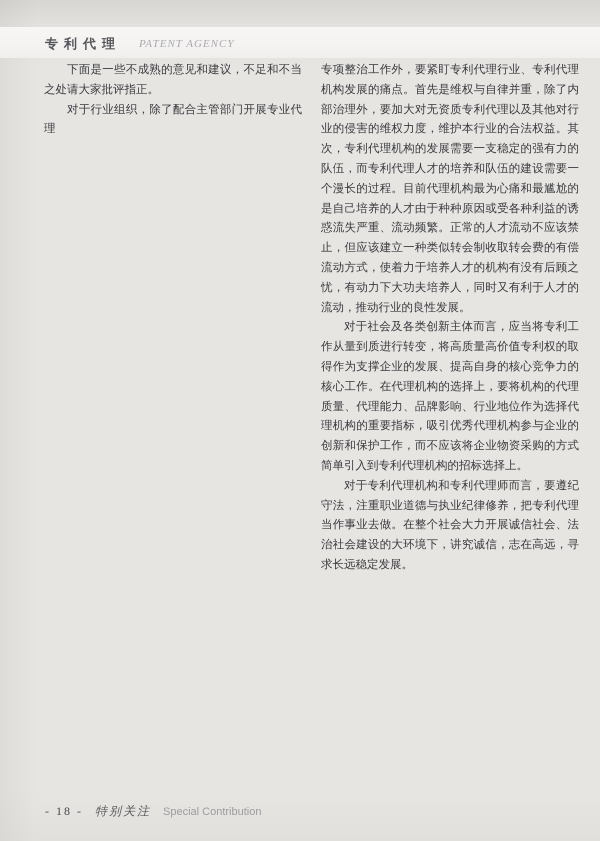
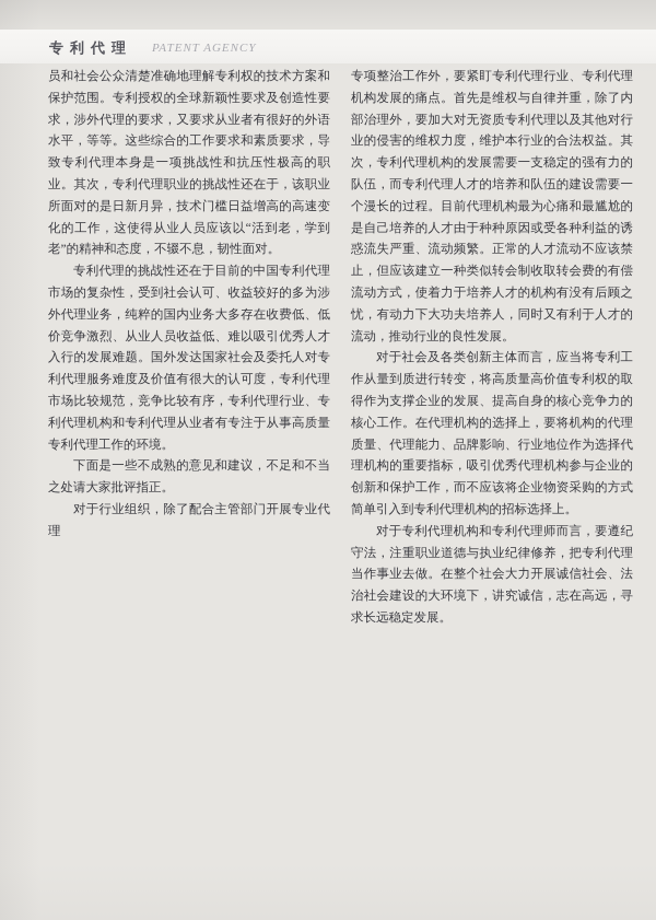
  专利代理
  PATENT AGENCY
+ 员和社会公众清楚准确地理解专利权的技术方案和保护范围。专利授权的全球新颖性要求及创造性要求，涉外代理的要求，又要求从业者有很好的外语水平，等等。这些综合的工作要求和素质要求，导致专利代理本身是一项挑战性和抗压性极高的职业。其次，专利代理职业的挑战性还在于，该职业所面对的是日新月异，技术门槛日益增高的高速变化的工作，这使得从业人员应该以“活到老，学到老”的精神和态度，不辍不息，韧性面对。
+ 专利代理的挑战性还在于目前的中国专利代理市场的复杂性，受到社会认可、收益较好的多为涉外代理业务，纯粹的国内业务大多存在收费低、低价竞争激烈、从业人员收益低、难以吸引优秀人才入行的发展难题。国外发达国家社会及委托人对专利代理服务难度及价值有很大的认可度，专利代理市场比较规范，竞争比较有序，专利代理行业、专利代理机构和专利代理从业者有专注于从事高质量专利代理工作的环境。
  下面是一些不成熟的意见和建议，不足和不当之处请大家批评指正。
  对于行业组织，除了配合主管部门开展专业代理
  专项整治工作外，要紧盯专利代理行业、专利代理机构发展的痛点。首先是维权与自律并重，除了内部治理外，要加大对无资质专利代理以及其他对行业的侵害的维权力度，维护本行业的合法权益。其次，专利代理机构的发展需要一支稳定的强有力的队伍，而专利代理人才的培养和队伍的建设需要一个漫长的过程。目前代理机构最为心痛和最尴尬的是自己培养的人才由于种种原因或受各种利益的诱惑流失严重、流动频繁。正常的人才流动不应该禁止，但应该建立一种类似转会制收取转会费的有偿流动方式，使着力于培养人才的机构有没有后顾之忧，有动力下大功夫培养人，同时又有利于人才的流动，推动行业的良性发展。
  对于社会及各类创新主体而言，应当将专利工作从量到质进行转变，将高质量高价值专利权的取得作为支撑企业的发展、提高自身的核心竞争力的核心工作。在代理机构的选择上，要将机构的代理质量、代理能力、品牌影响、行业地位作为选择代理机构的重要指标，吸引优秀代理机构参与企业的创新和保护工作，而不应该将企业物资采购的方式简单引入到专利代理机构的招标选择上。
  对于专利代理机构和专利代理师而言，要遵纪守法，注重职业道德与执业纪律修养，把专利代理当作事业去做。在整个社会大力开展诚信社会、法治社会建设的大环境下，讲究诚信，志在高远，寻求长远稳定发展。
- - 18 -
- 特别关注
- Special Contribution
